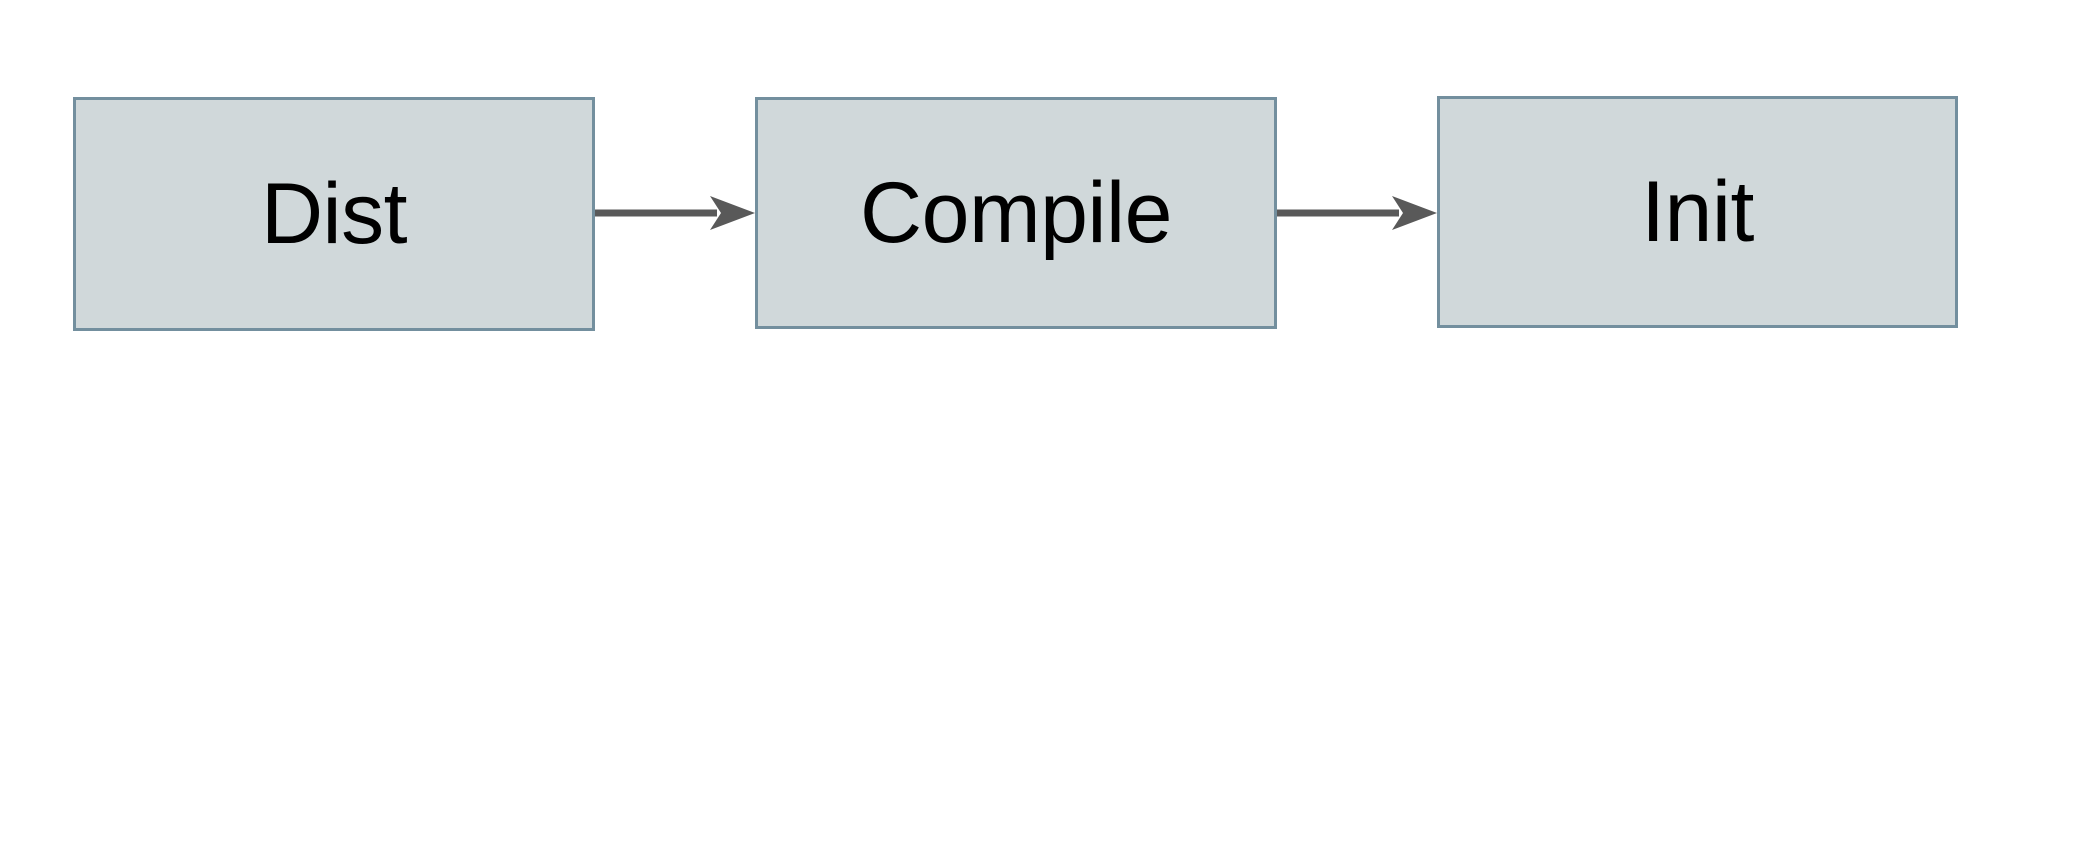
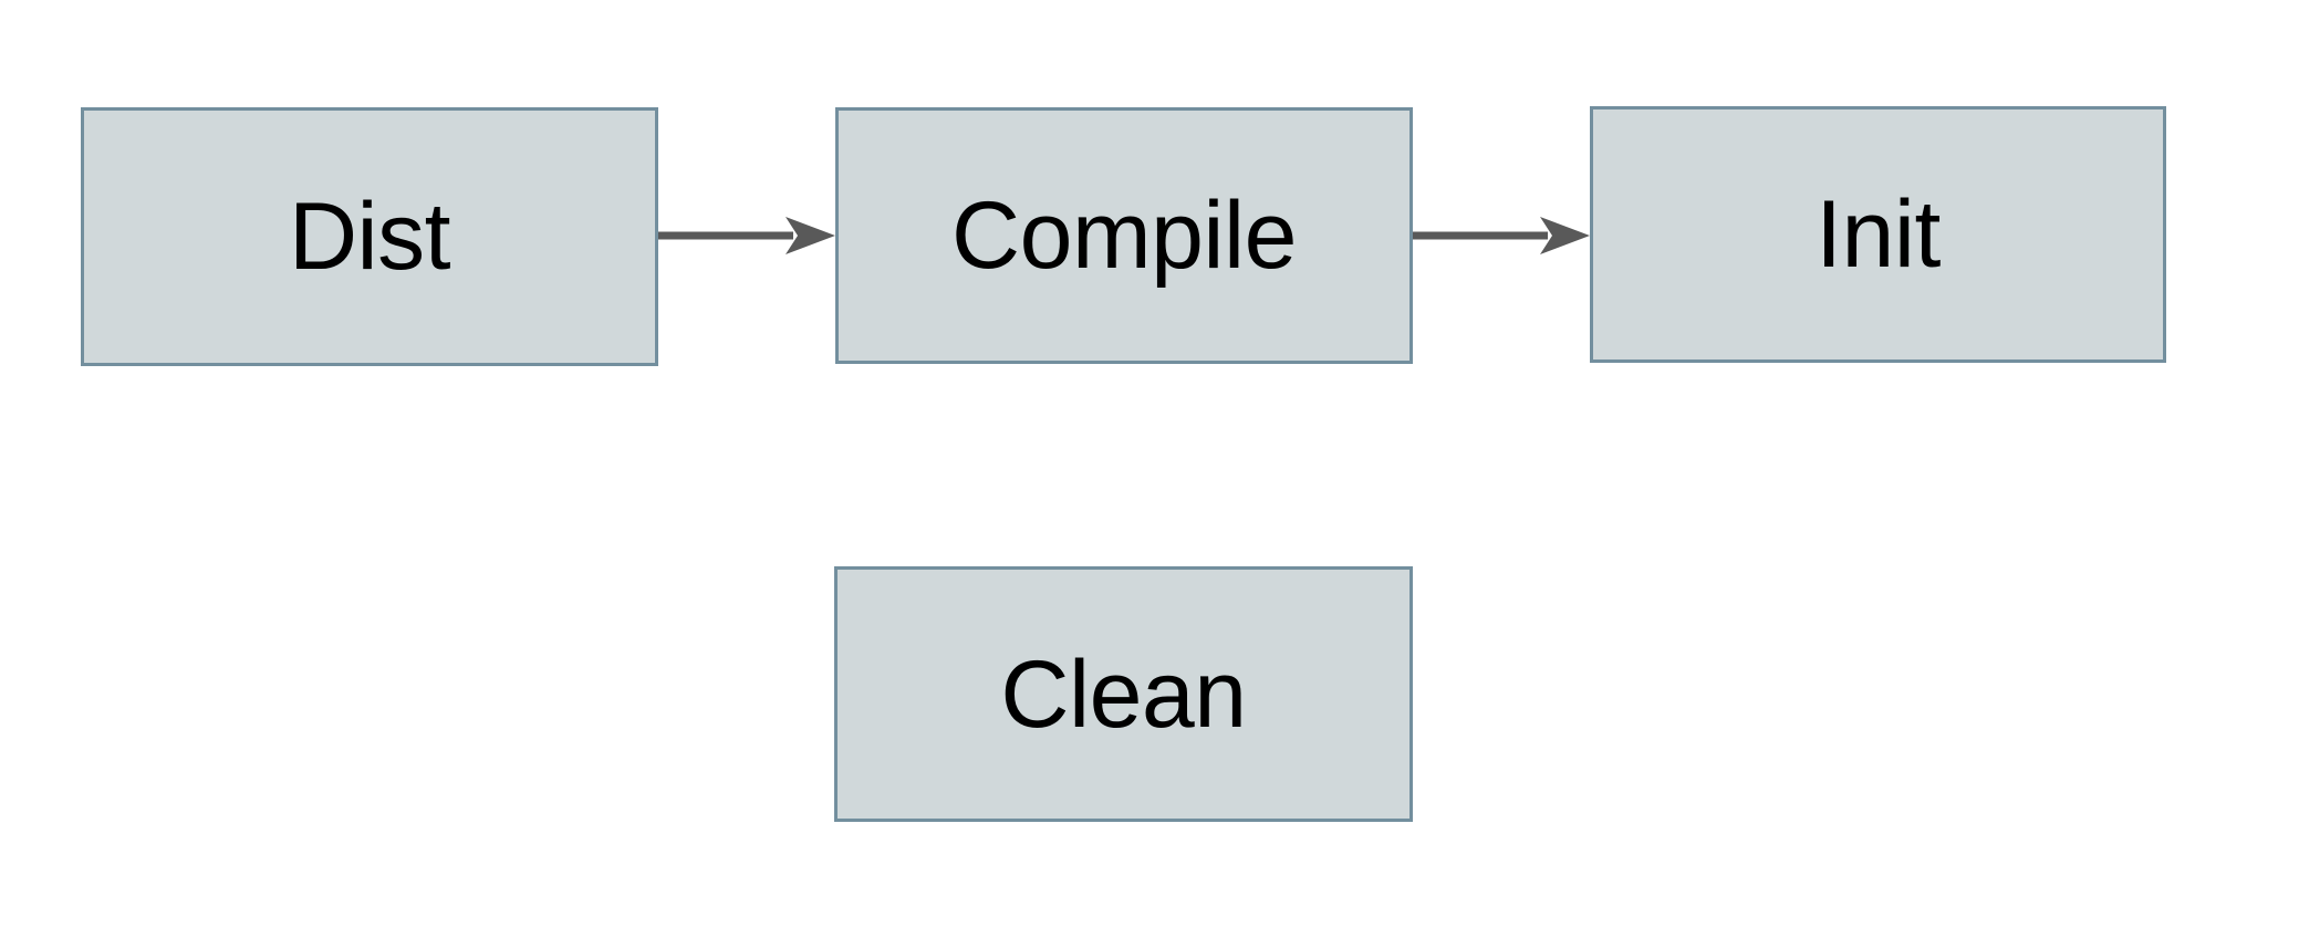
  Dist
  Compile
  Init
+ Clean
